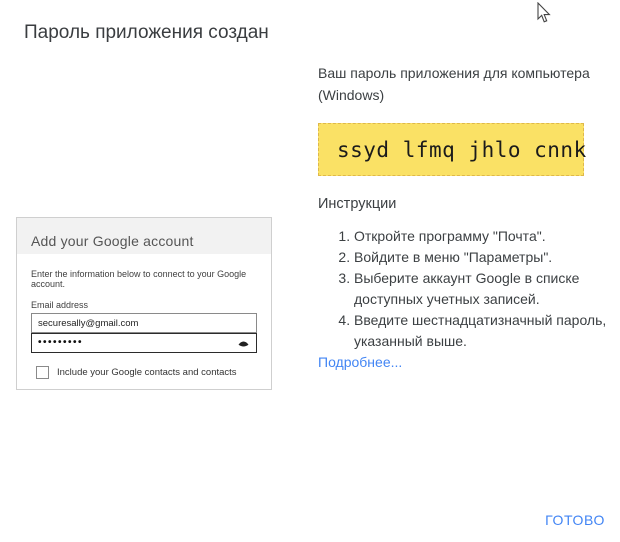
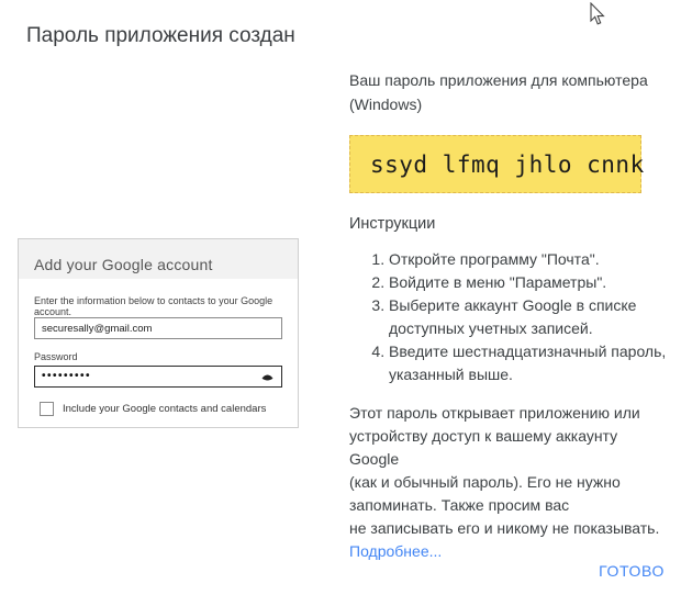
  Пароль приложения создан
  Add your Google account
- Enter the information below to connect to your Google account.
+ Enter the information below to contacts to your Google account.
- Email address
  securesally@gmail.com
+ Password
  •••••••••
- Include your Google contacts and contacts
+ Include your Google contacts and calendars
  Ваш пароль приложения для компьютера
  (Windows)
  ssyd lfmq jhlo cnnk
  Инструкции
  Откройте программу "Почта".
  Войдите в меню "Параметры".
  Выберите аккаунт Google в списке
  доступных учетных записей.
  Введите шестнадцатизначный пароль,
  указанный выше.
+ Этот пароль открывает приложению или
+ устройству доступ к вашему аккаунту Google
+ (как и обычный пароль). Его не нужно
+ запоминать. Также просим вас
+ не записывать его и никому не показывать.
  Подробнее...
  ГОТОВО
